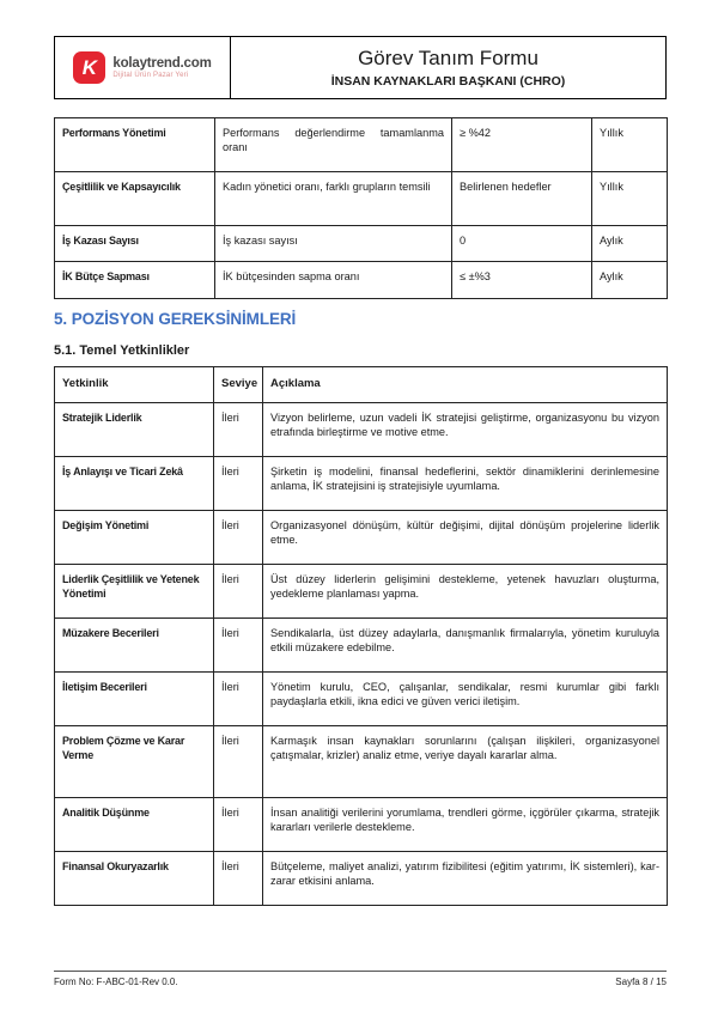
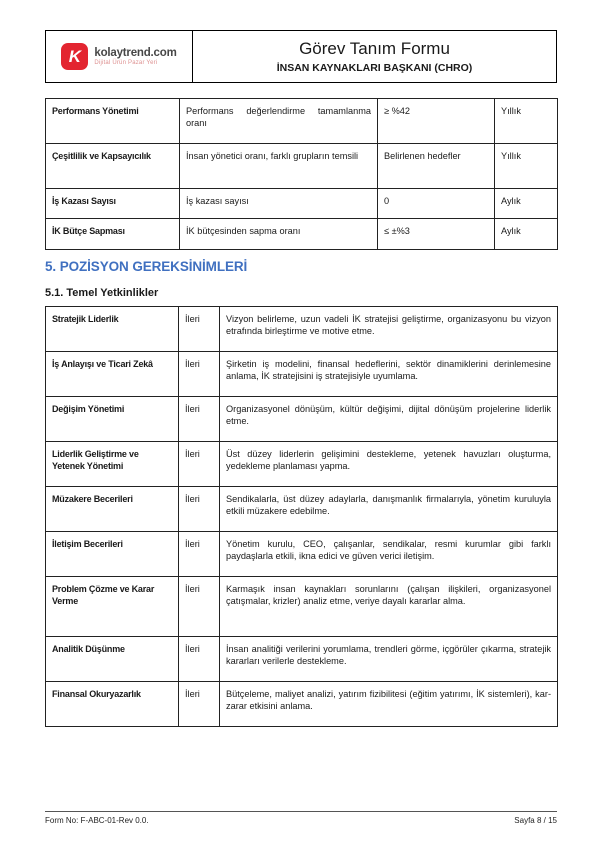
  K
  kolaytrend.com
  Görev Tanım Formu
  İNSAN KAYNAKLARI BAŞKANI (CHRO)
  Performans Yönetimi	Performans değerlendirme tamamlanma oranı	≥ %42	Yıllık
- Çeşitlilik ve Kapsayıcılık	Kadın yönetici oranı, farklı grupların temsili	Belirlenen hedefler	Yıllık
+ Çeşitlilik ve Kapsayıcılık	İnsan yönetici oranı, farklı grupların temsili	Belirlenen hedefler	Yıllık
  İş Kazası Sayısı	İş kazası sayısı	0	Aylık
  İK Bütçe Sapması	İK bütçesinden sapma oranı	≤ ±%3	Aylık
  5. POZİSYON GEREKSİNİMLERİ
  5.1. Temel Yetkinlikler
- Yetkinlik	Seviye	Açıklama
  Stratejik Liderlik	İleri	Vizyon belirleme, uzun vadeli İK stratejisi geliştirme, organizasyonu bu vizyon etrafında birleştirme ve motive etme.
  İş Anlayışı ve Ticari Zekâ	İleri	Şirketin iş modelini, finansal hedeflerini, sektör dinamiklerini derinlemesine anlama, İK stratejisini iş stratejisiyle uyumlama.
  Değişim Yönetimi	İleri	Organizasyonel dönüşüm, kültür değişimi, dijital dönüşüm projelerine liderlik etme.
- Liderlik Çeşitlilik ve Yetenek Yönetimi	İleri	Üst düzey liderlerin gelişimini destekleme, yetenek havuzları oluşturma, yedekleme planlaması yapma.
+ Liderlik Geliştirme ve Yetenek Yönetimi	İleri	Üst düzey liderlerin gelişimini destekleme, yetenek havuzları oluşturma, yedekleme planlaması yapma.
  Müzakere Becerileri	İleri	Sendikalarla, üst düzey adaylarla, danışmanlık firmalarıyla, yönetim kuruluyla etkili müzakere edebilme.
  İletişim Becerileri	İleri	Yönetim kurulu, CEO, çalışanlar, sendikalar, resmi kurumlar gibi farklı paydaşlarla etkili, ikna edici ve güven verici iletişim.
  Problem Çözme ve Karar Verme	İleri	Karmaşık insan kaynakları sorunlarını (çalışan ilişkileri, organizasyonel çatışmalar, krizler) analiz etme, veriye dayalı kararlar alma.
  Analitik Düşünme	İleri	İnsan analitiği verilerini yorumlama, trendleri görme, içgörüler çıkarma, stratejik kararları verilerle destekleme.
  Finansal Okuryazarlık	İleri	Bütçeleme, maliyet analizi, yatırım fizibilitesi (eğitim yatırımı, İK sistemleri), kar-zarar etkisini anlama.
  Form No: F-ABC-01-Rev 0.0.
  Sayfa 8 / 15
